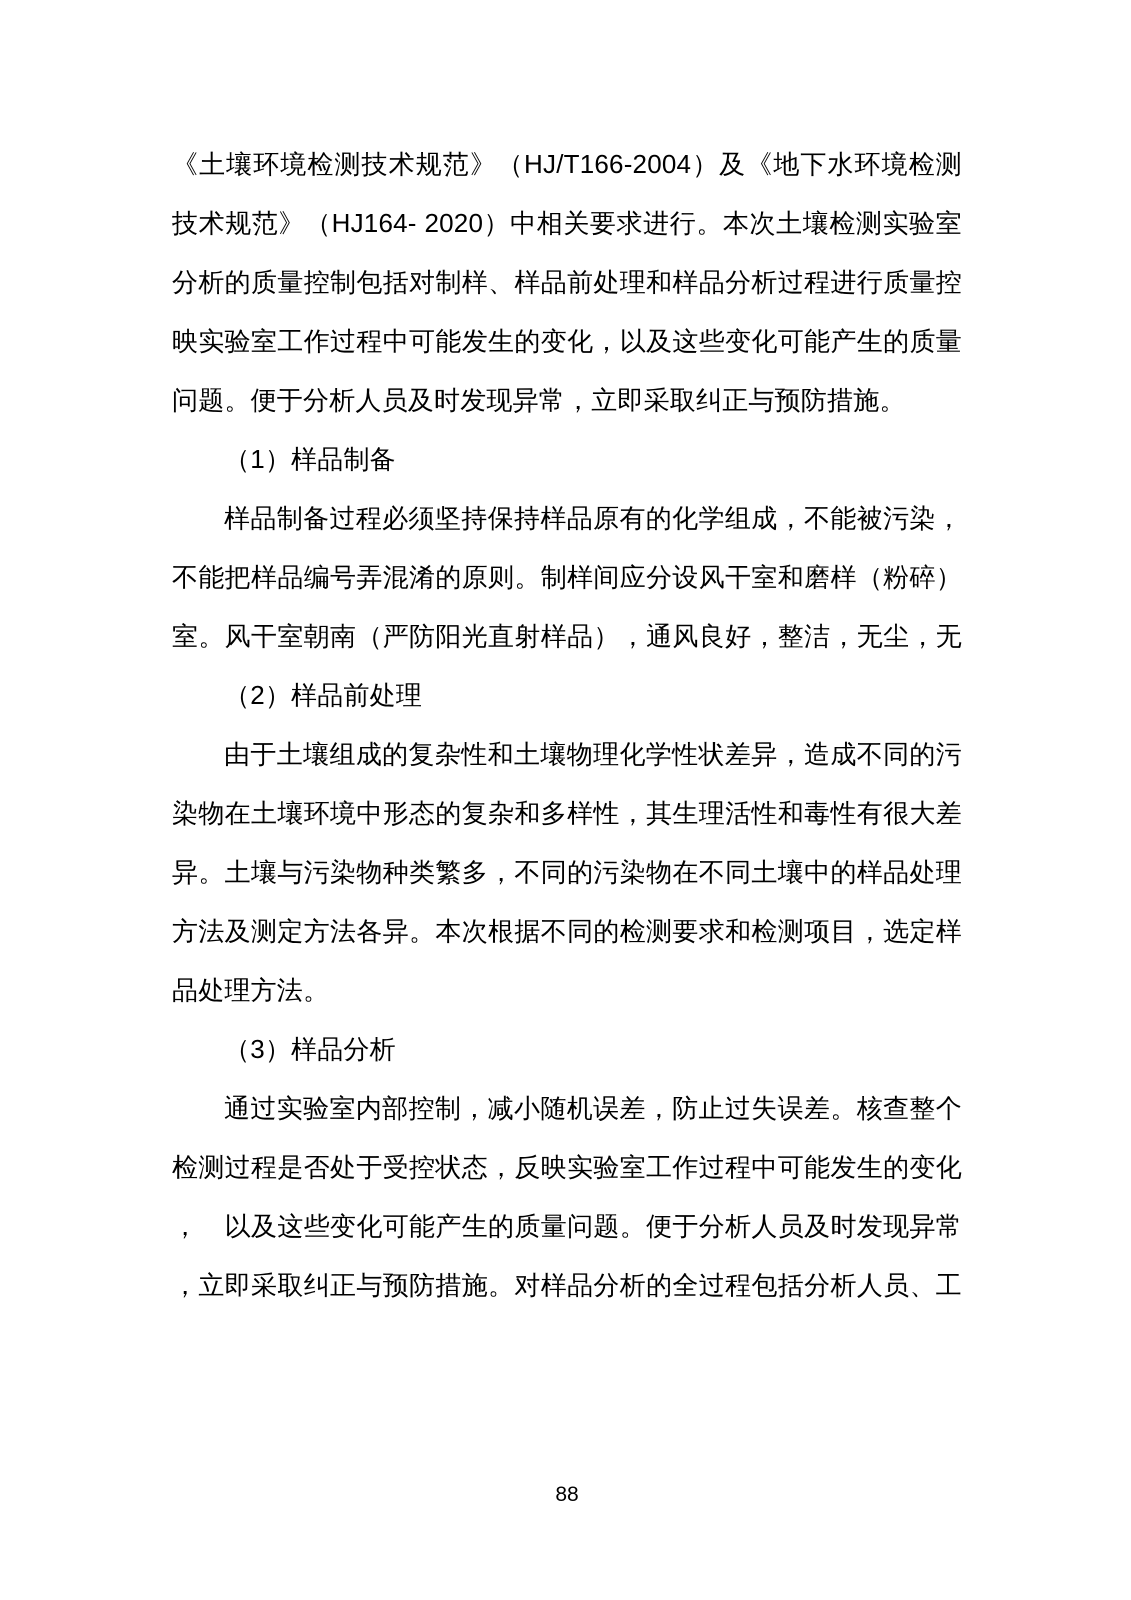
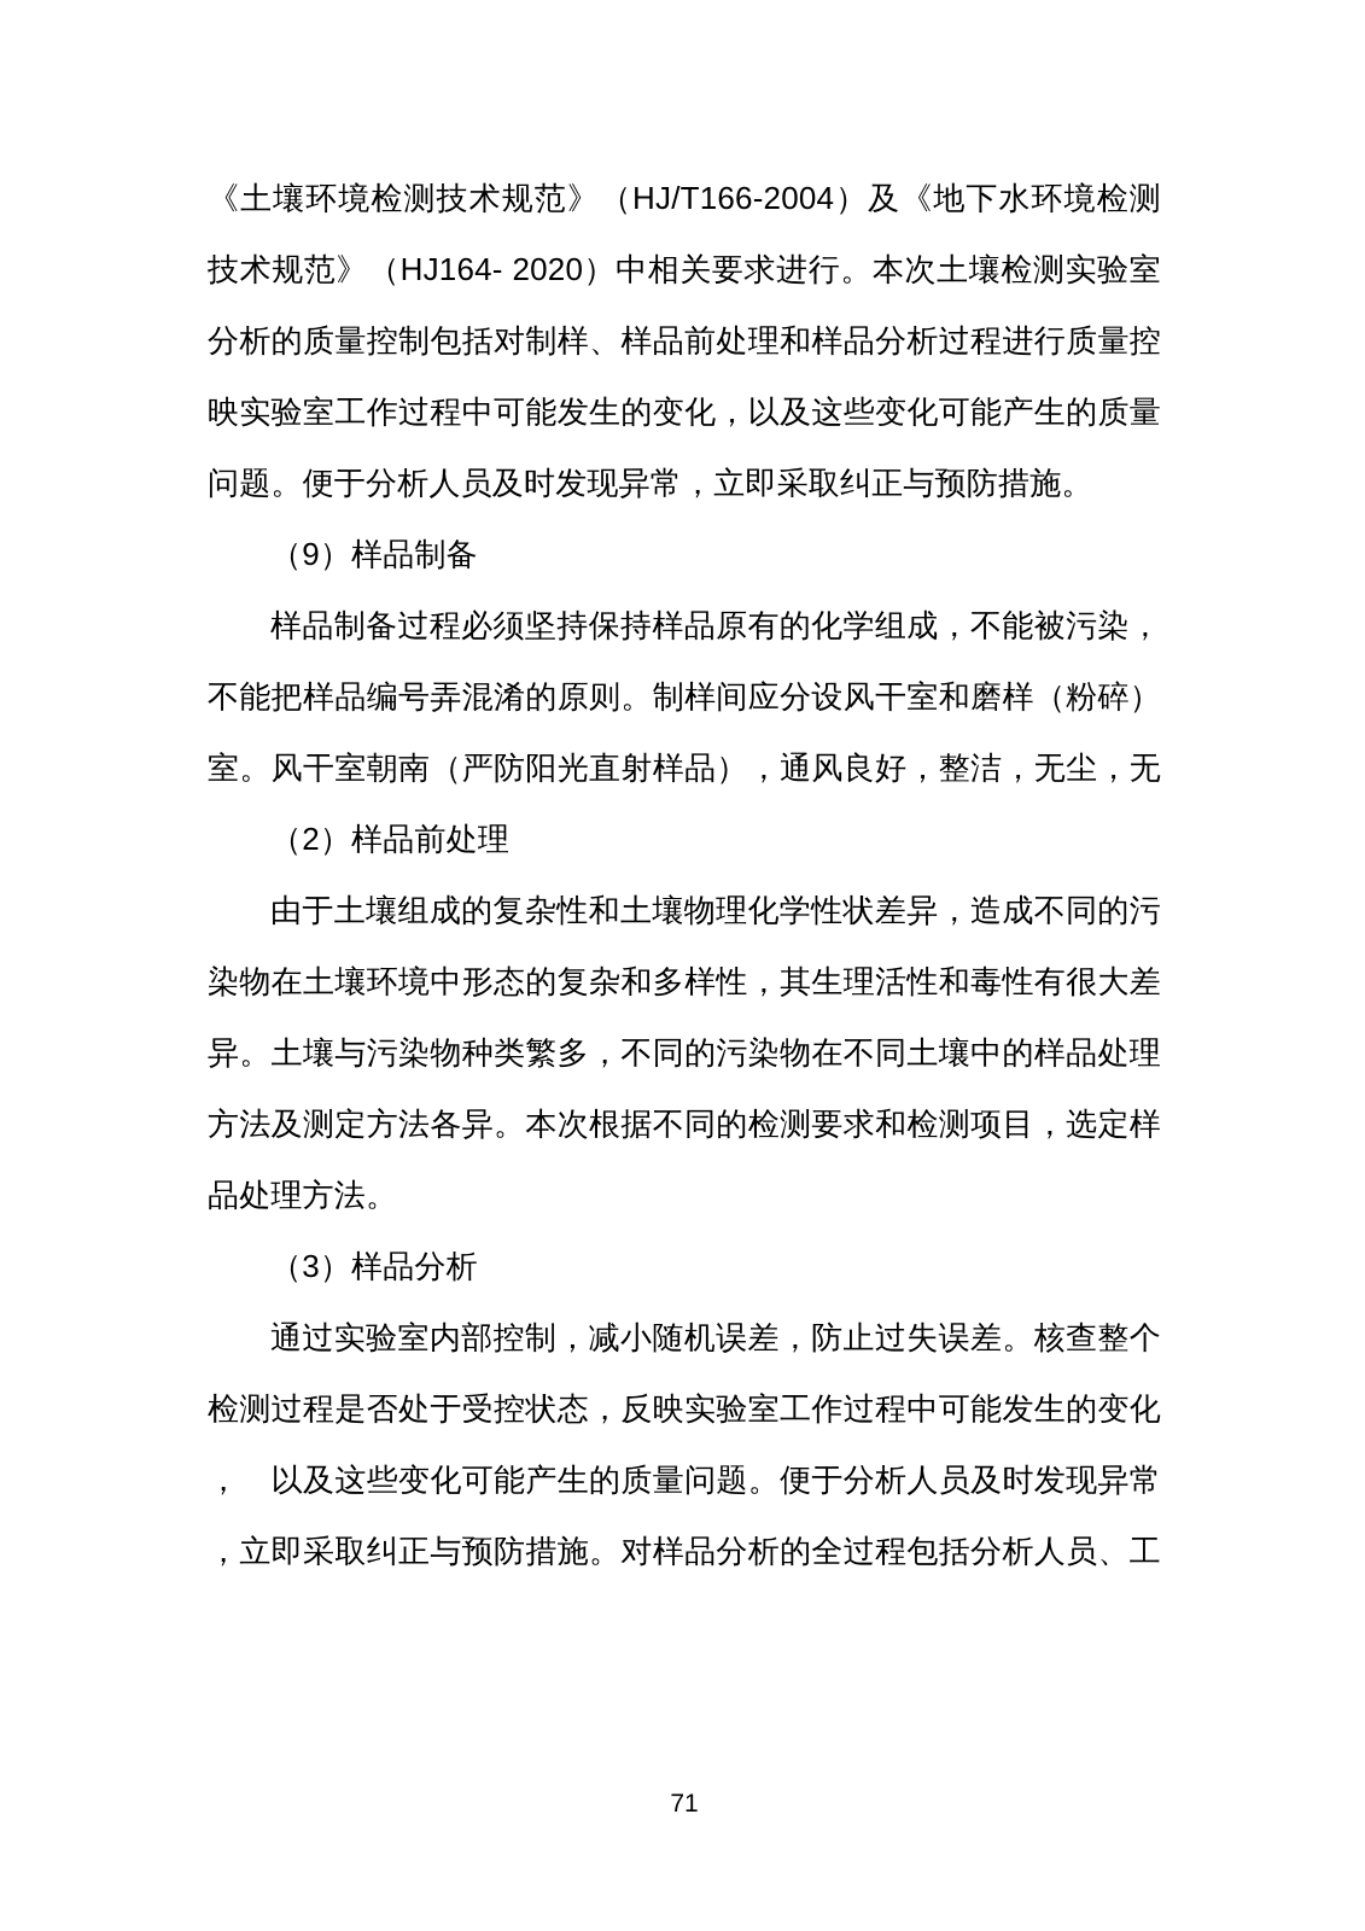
  《土壤环境检测技术规范》（HJ/T166-2004）及《地下水环境检测
  技术规范》（HJ164- 2020）中相关要求进行。本次土壤检测实验室
  分析的质量控制包括对制样、样品前处理和样品分析过程进行质量控
  映实验室工作过程中可能发生的变化，以及这些变化可能产生的质量
  问题。便于分析人员及时发现异常，立即采取纠正与预防措施。
- （1）样品制备
+ （9）样品制备
  样品制备过程必须坚持保持样品原有的化学组成，不能被污染，
  不能把样品编号弄混淆的原则。制样间应分设风干室和磨样（粉碎）
  室。风干室朝南（严防阳光直射样品），通风良好，整洁，无尘，无
  （2）样品前处理
  由于土壤组成的复杂性和土壤物理化学性状差异，造成不同的污
  染物在土壤环境中形态的复杂和多样性，其生理活性和毒性有很大差
  异。土壤与污染物种类繁多，不同的污染物在不同土壤中的样品处理
  方法及测定方法各异。本次根据不同的检测要求和检测项目，选定样
  品处理方法。
  （3）样品分析
  通过实验室内部控制，减小随机误差，防止过失误差。核查整个
  检测过程是否处于受控状态，反映实验室工作过程中可能发生的变化
  ， 以及这些变化可能产生的质量问题。便于分析人员及时发现异常
  ，立即采取纠正与预防措施。对样品分析的全过程包括分析人员、工
- 88
+ 71
